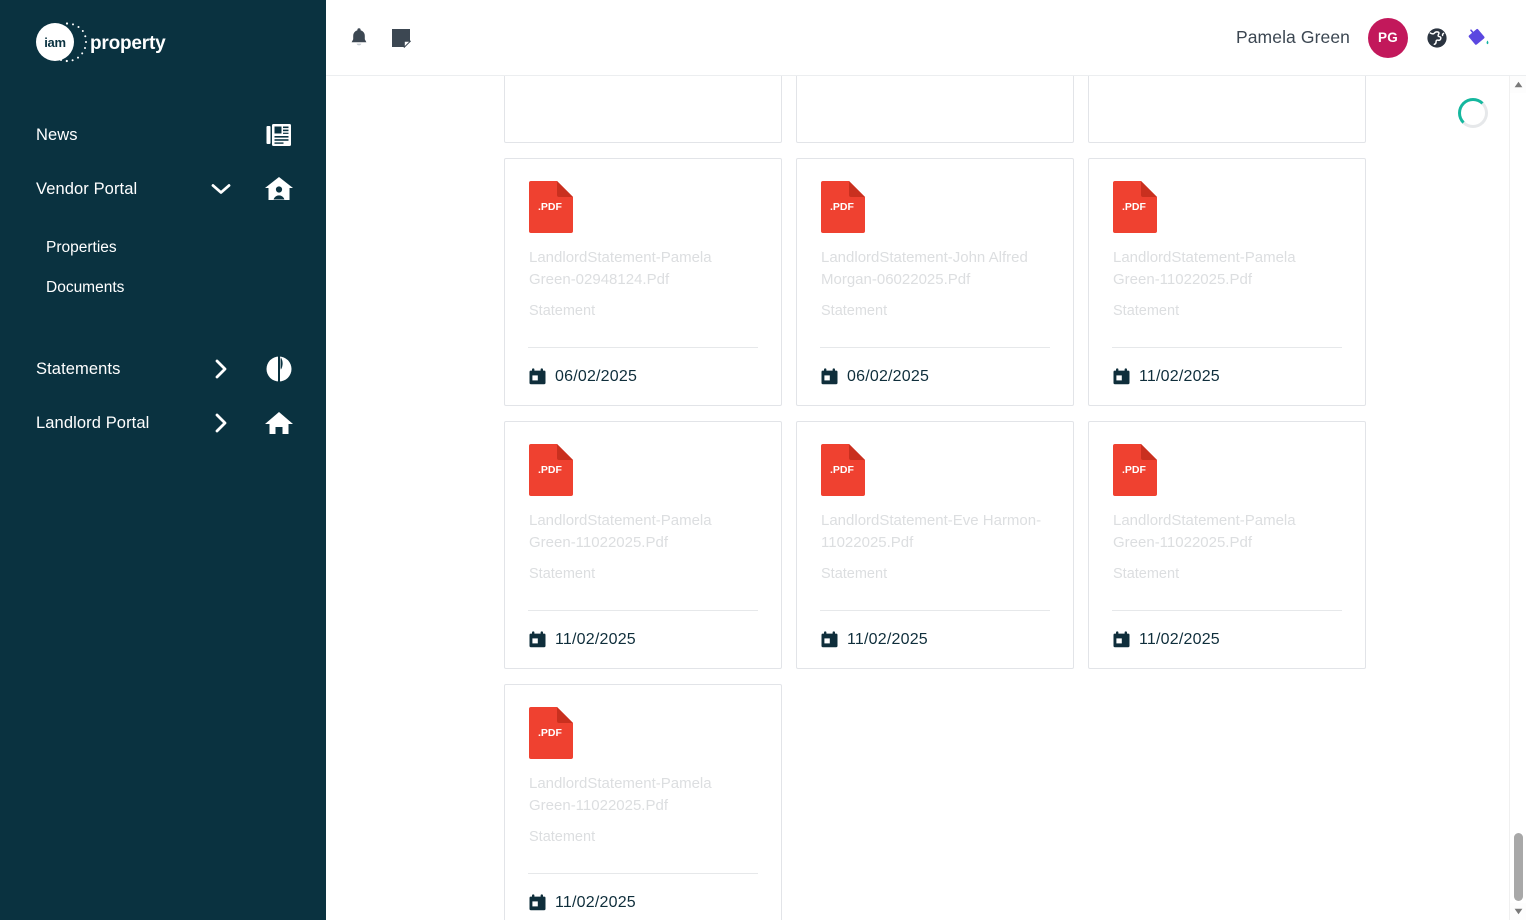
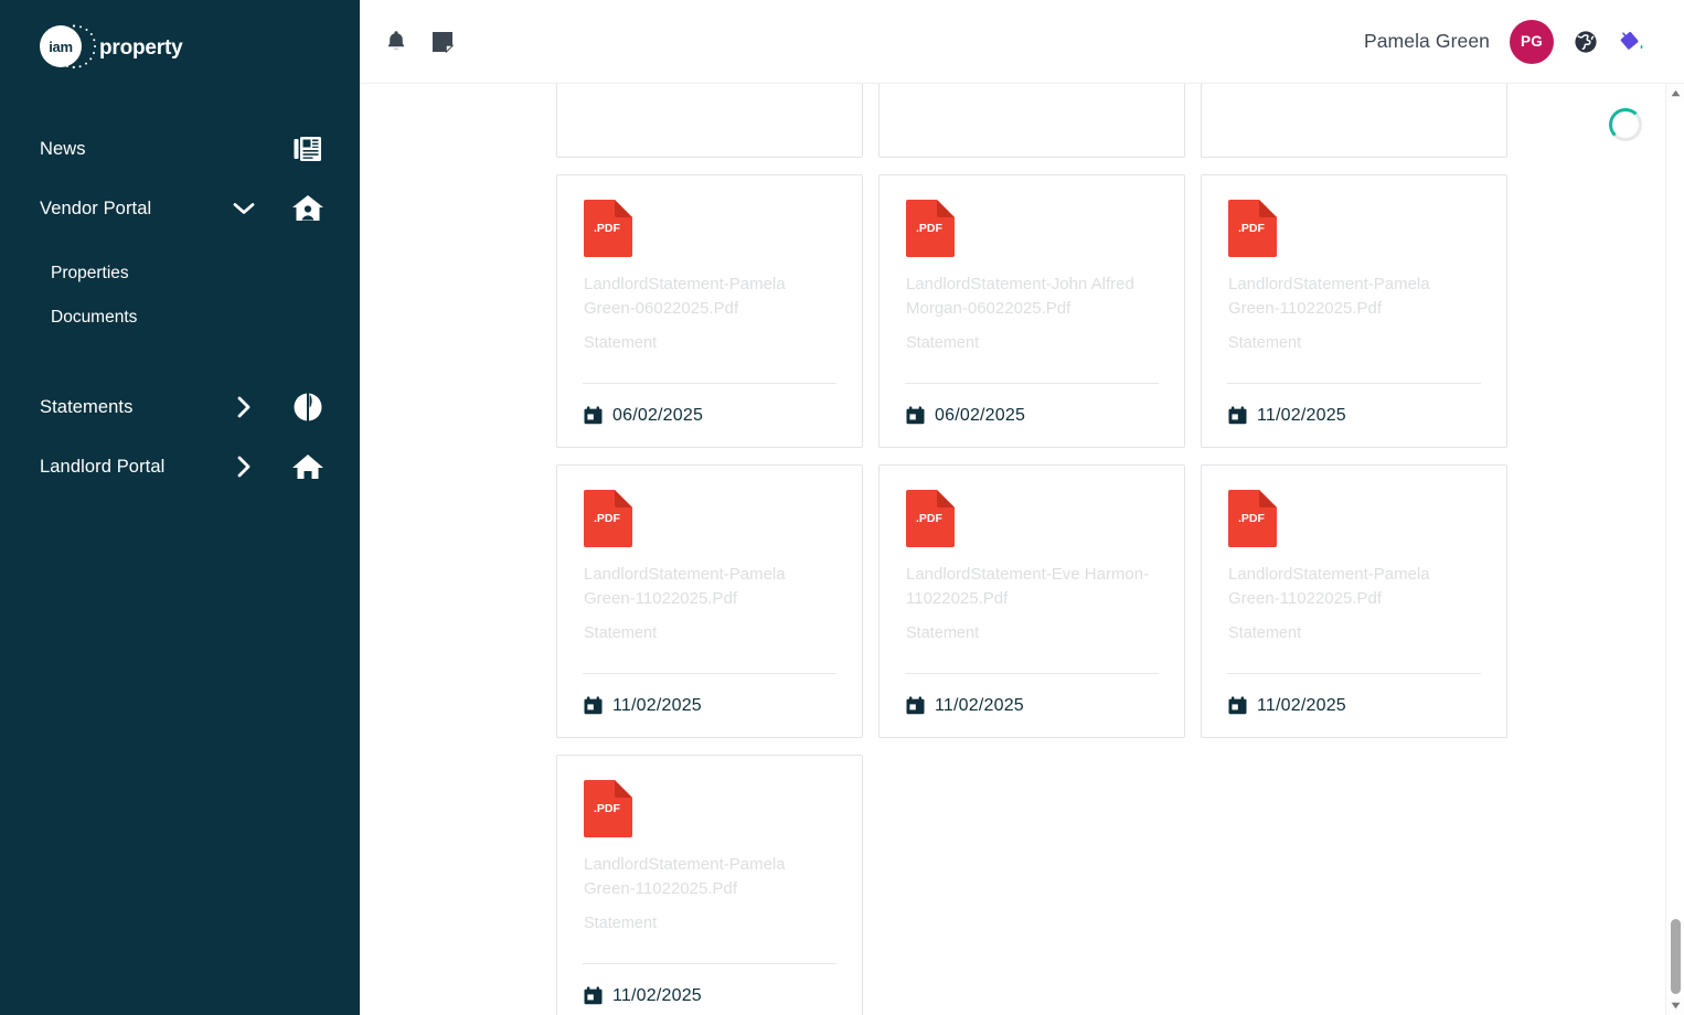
  iam
  property
  News
  Vendor Portal
  Properties
  Documents
  Statements
  Landlord Portal
  Pamela Green
  PG
  .PDF
- LandlordStatement-Pamela Green-02948124.Pdf
+ LandlordStatement-Pamela Green-06022025.Pdf
  Statement
  06/02/2025
  .PDF
  LandlordStatement-John Alfred Morgan-06022025.Pdf
  Statement
  06/02/2025
  .PDF
  LandlordStatement-Pamela Green-11022025.Pdf
  Statement
  11/02/2025
  .PDF
  LandlordStatement-Pamela Green-11022025.Pdf
  Statement
  11/02/2025
  .PDF
  LandlordStatement-Eve Harmon-11022025.Pdf
  Statement
  11/02/2025
  .PDF
  LandlordStatement-Pamela Green-11022025.Pdf
  Statement
  11/02/2025
  .PDF
  LandlordStatement-Pamela Green-11022025.Pdf
  Statement
  11/02/2025
